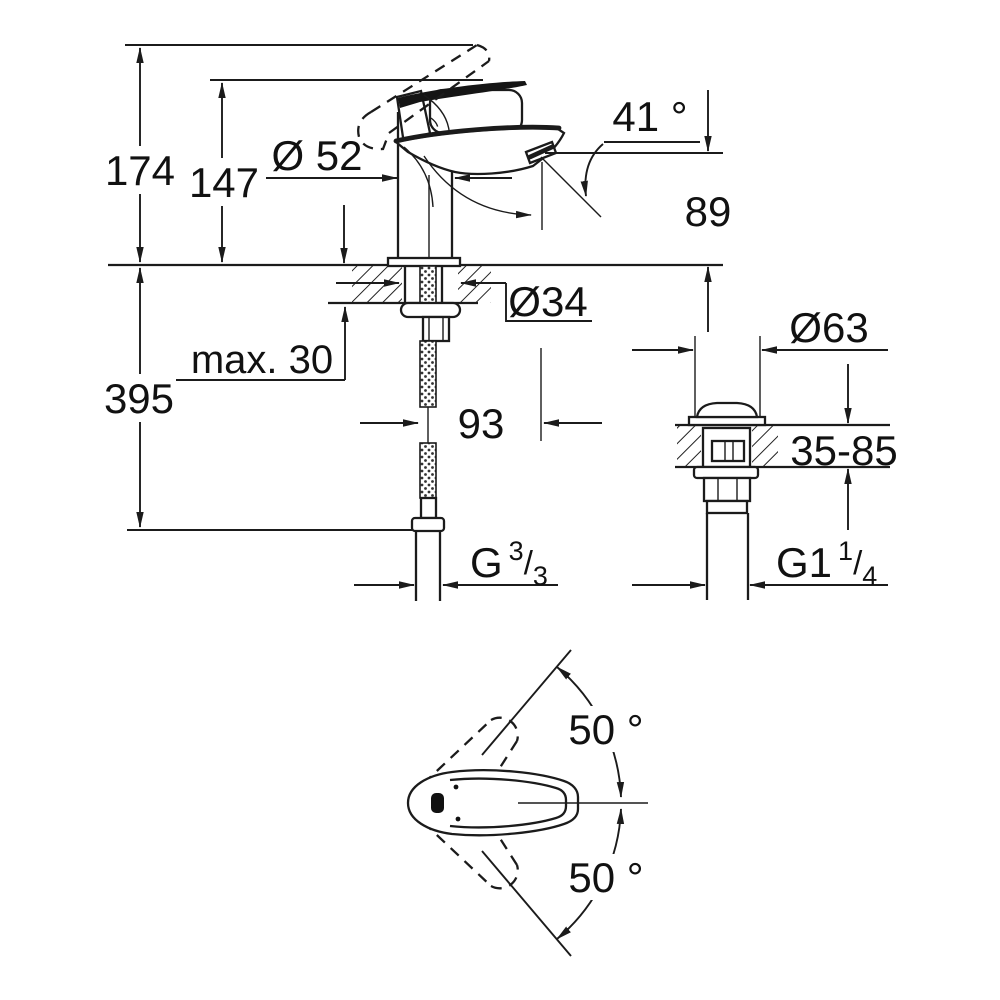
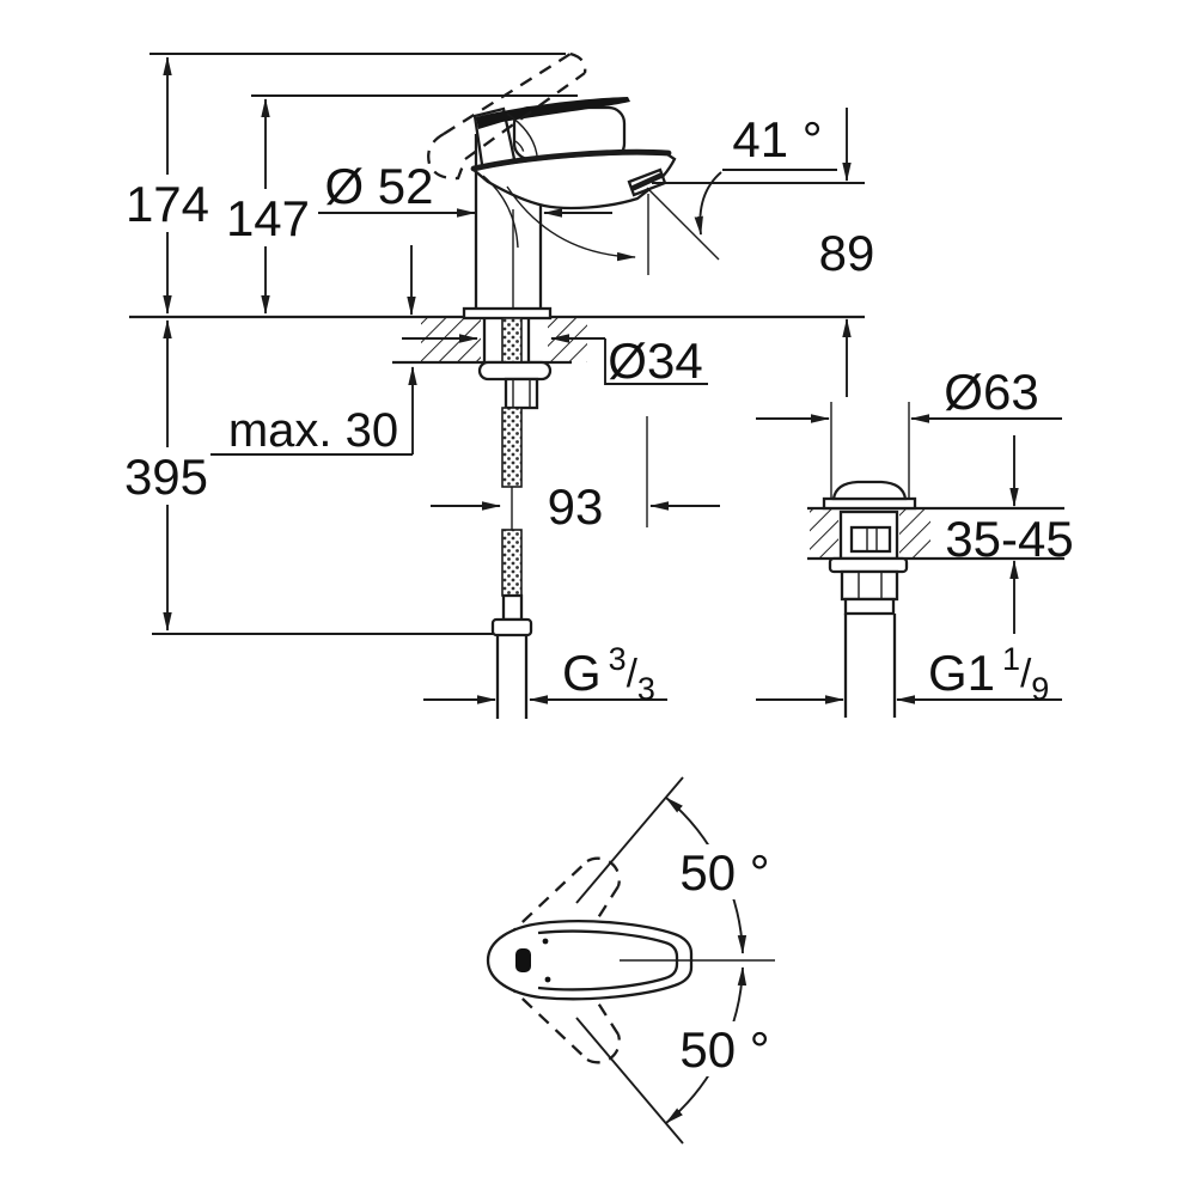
  174
  147
  Ø 52
  41 °
  89
  Ø34
  max. 30
  395
  93
  Ø63
- 35-85
+ 35-45
  G 3/3
- G1 1/4
+ G1 1/9
  50 °
  50 °
